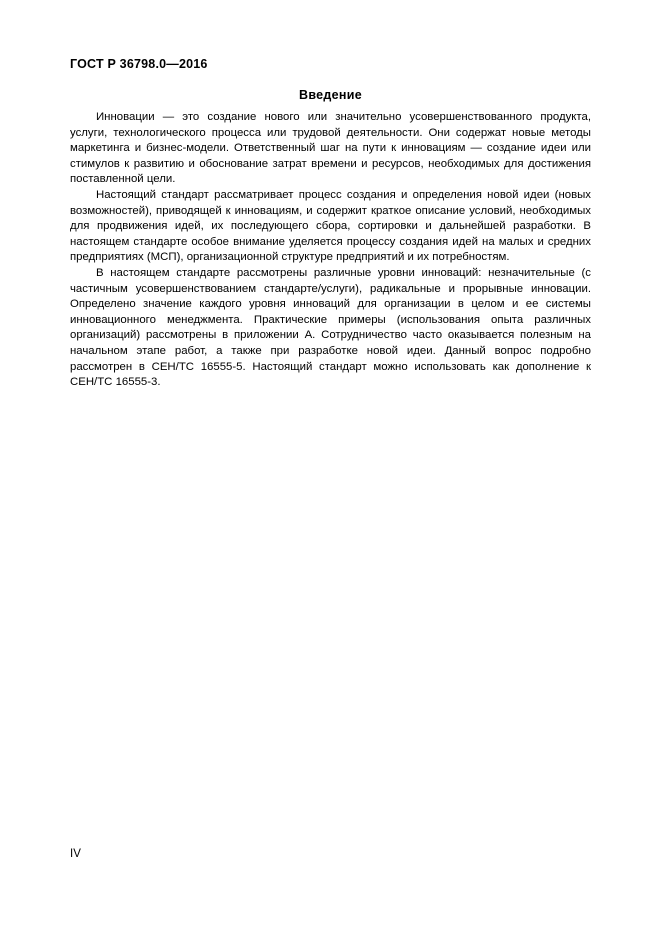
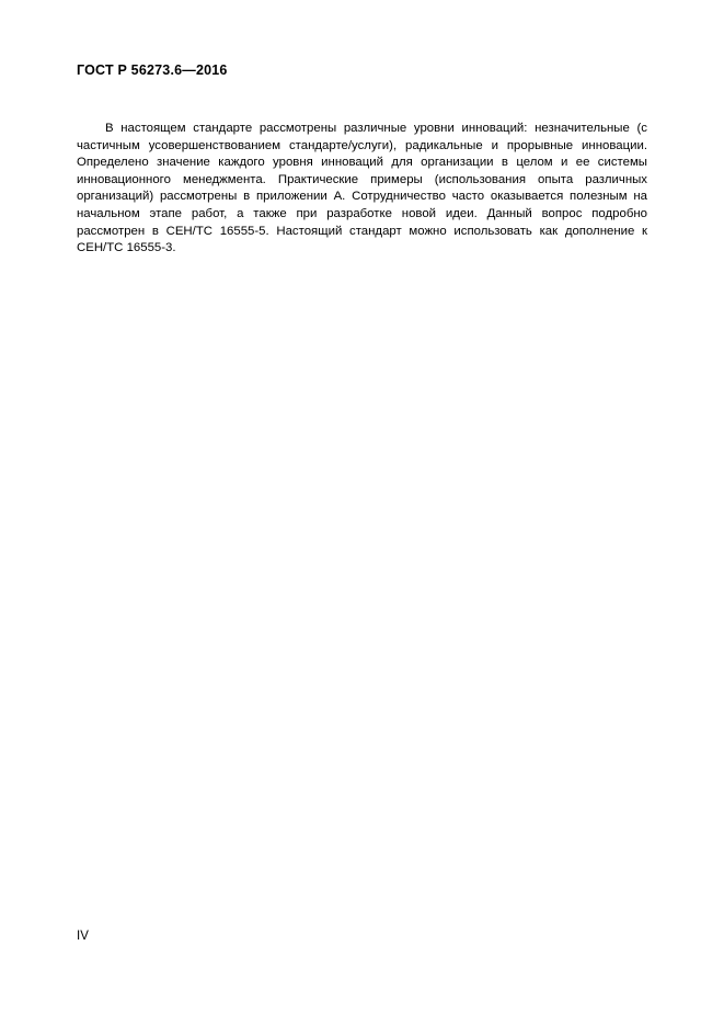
- ГОСТ Р 36798.0—2016
+ ГОСТ Р 56273.6—2016
- Введение
- Инновации — это создание нового или значительно усовершенствованного продукта, услуги, технологического процесса или трудовой деятельности. Они содержат новые методы маркетинга и бизнес-модели. Ответственный шаг на пути к инновациям — создание идеи или стимулов к развитию и обоснование затрат времени и ресурсов, необходимых для достижения поставленной цели.
- Настоящий стандарт рассматривает процесс создания и определения новой идеи (новых возможностей), приводящей к инновациям, и содержит краткое описание условий, необходимых для продвижения идей, их последующего сбора, сортировки и дальнейшей разработки. В настоящем стандарте особое внимание уделяется процессу создания идей на малых и средних предприятиях (МСП), организационной структуре предприятий и их потребностям.
  В настоящем стандарте рассмотрены различные уровни инноваций: незначительные (с частичным усовершенствованием стандарте/услуги), радикальные и прорывные инновации. Определено значение каждого уровня инноваций для организации в целом и ее системы инновационного менеджмента. Практические примеры (использования опыта различных организаций) рассмотрены в приложении А. Сотрудничество часто оказывается полезным на начальном этапе работ, а также при разработке новой идеи. Данный вопрос подробно рассмотрен в CEH/TC 16555-5. Настоящий стандарт можно использовать как дополнение к CEH/TC 16555-3.
  IV
